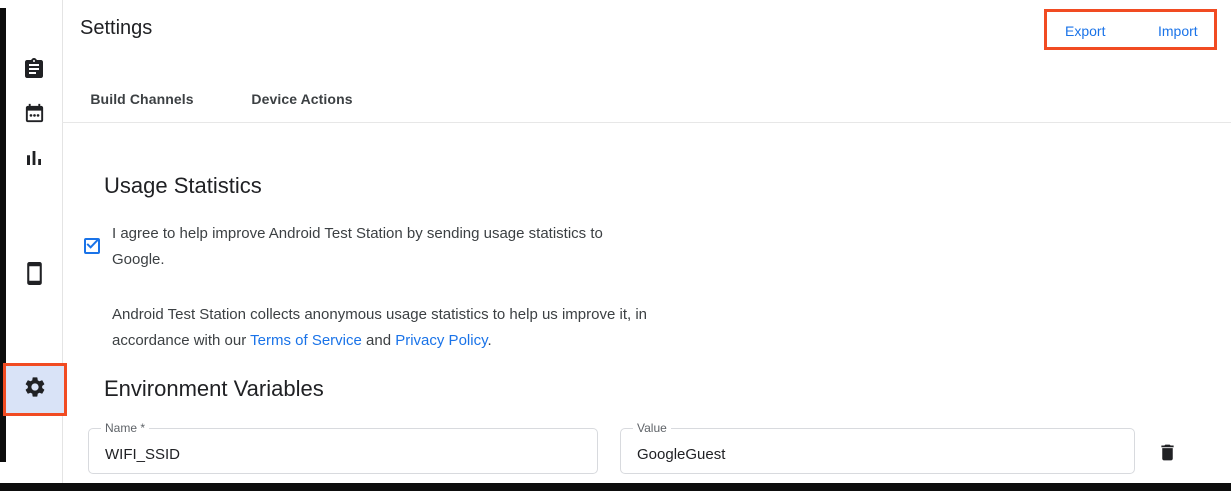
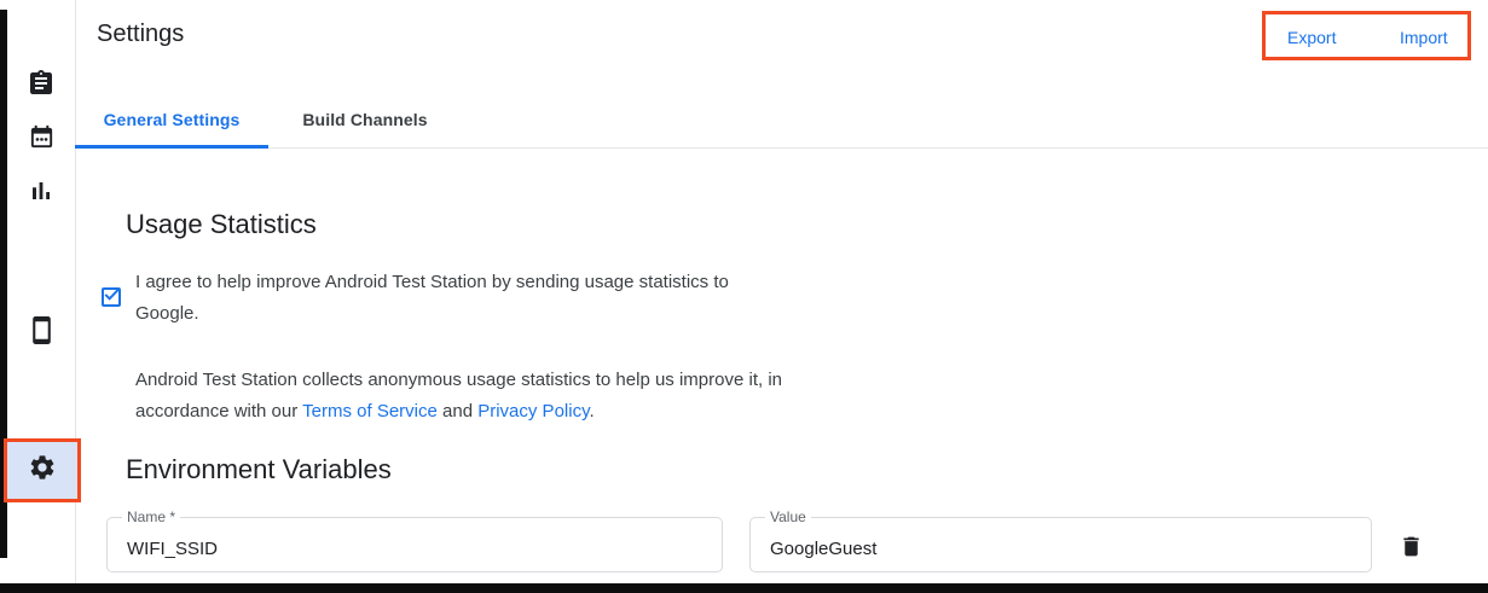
  Settings
  Export
  Import
+ General Settings
  Build Channels
- Device Actions
  Usage Statistics
  I agree to help improve Android Test Station by sending usage statistics to
  Google.
  Android Test Station collects anonymous usage statistics to help us improve it, in
  accordance with our Terms of Service and Privacy Policy.
  Environment Variables
  Name *
  WIFI_SSID
  Value
  GoogleGuest
